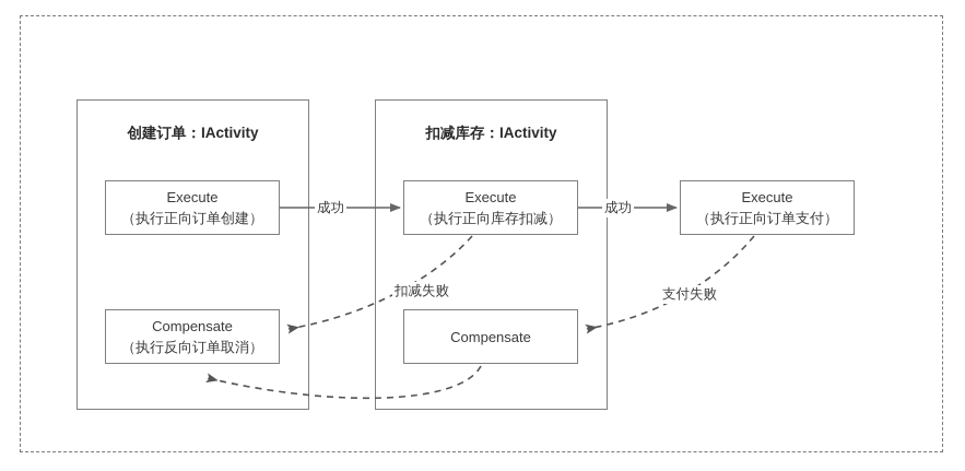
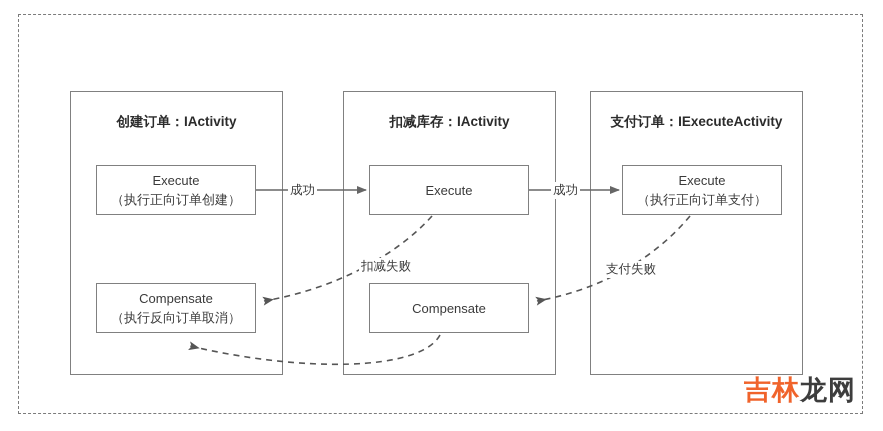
  创建订单：IActivity
  Execute
  （执行正向订单创建）
  Compensate
  （执行反向订单取消）
  扣减库存：IActivity
  Execute
- （执行正向库存扣减）
  Compensate
+ 支付订单：IExecuteActivity
  Execute
  （执行正向订单支付）
  成功
  成功
  扣减失败
  支付失败
+ 吉林龙网
